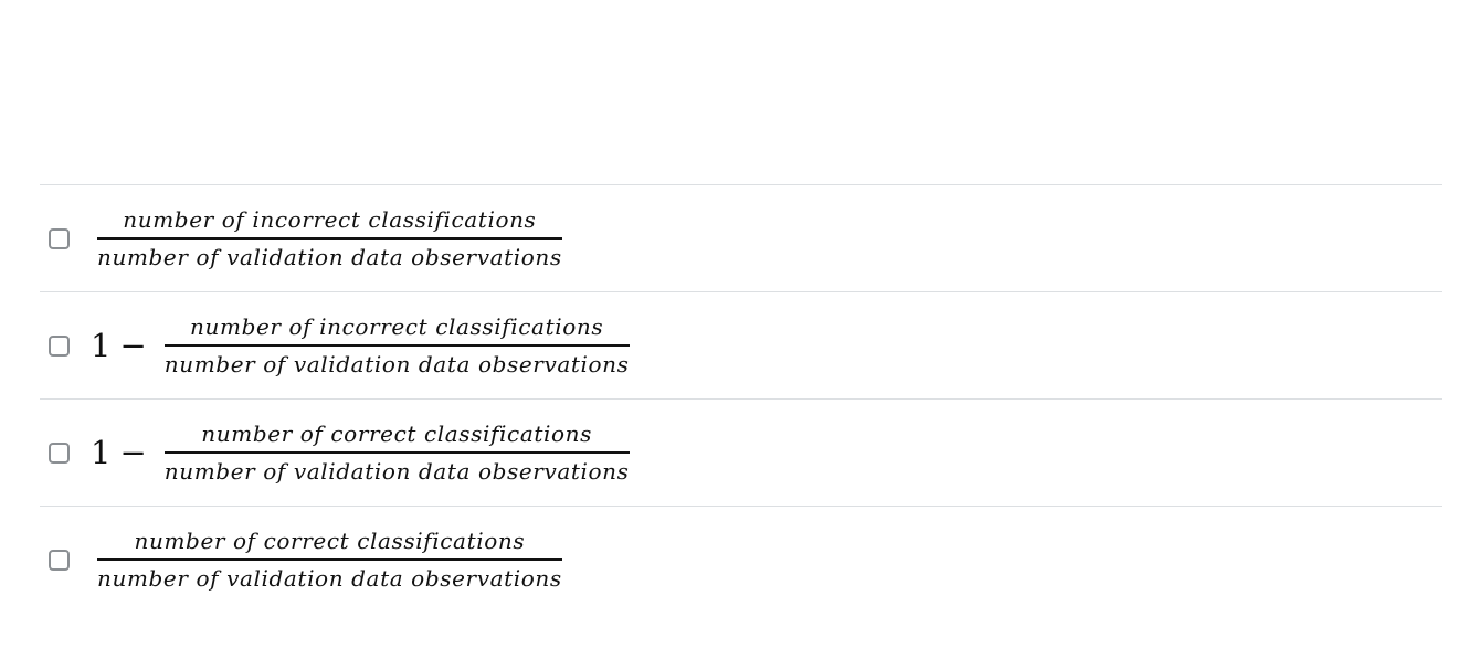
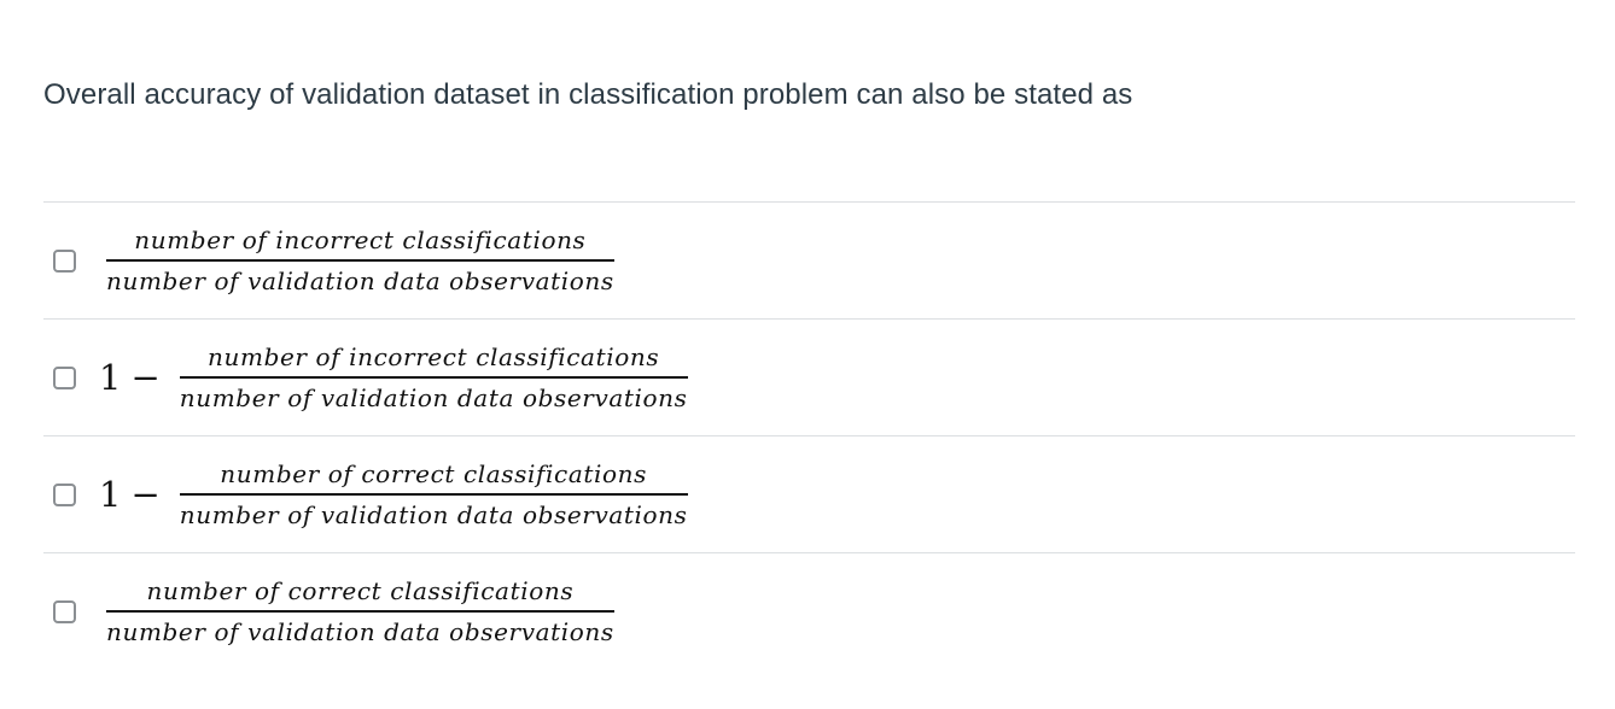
+ Overall accuracy of validation dataset in classification problem can also be stated as
  number of incorrect classifications
  number of validation data observations
  1 −
  number of incorrect classifications
  number of validation data observations
  1 −
  number of correct classifications
  number of validation data observations
  number of correct classifications
  number of validation data observations
